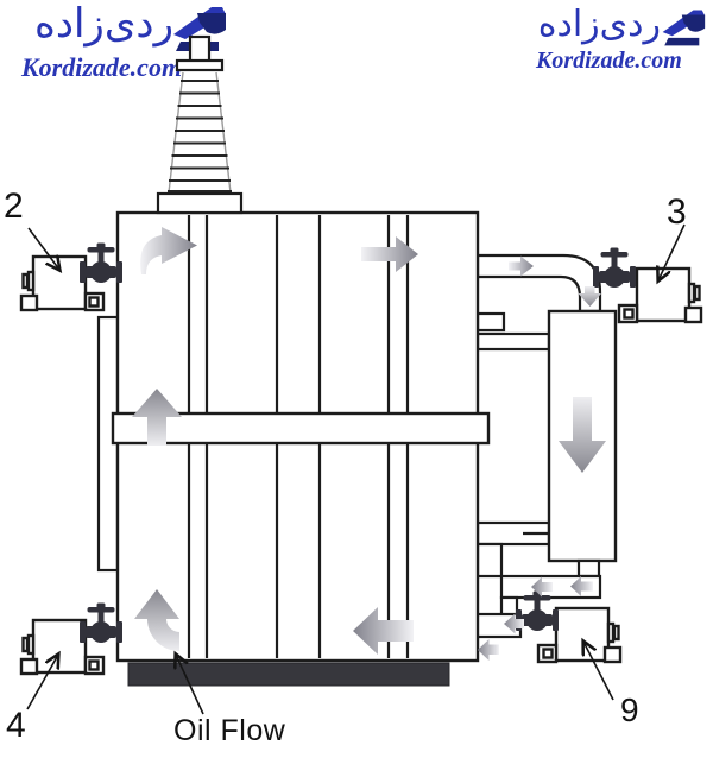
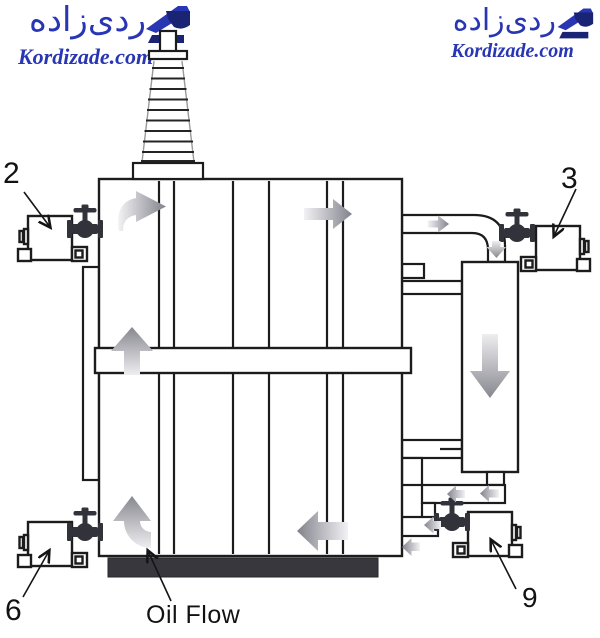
  ردی‌زاده
  Kordizade.com
  ردی‌زاده
  Kordizade.com
  9
  2
  3
- 4
+ 6
  Oil Flow
